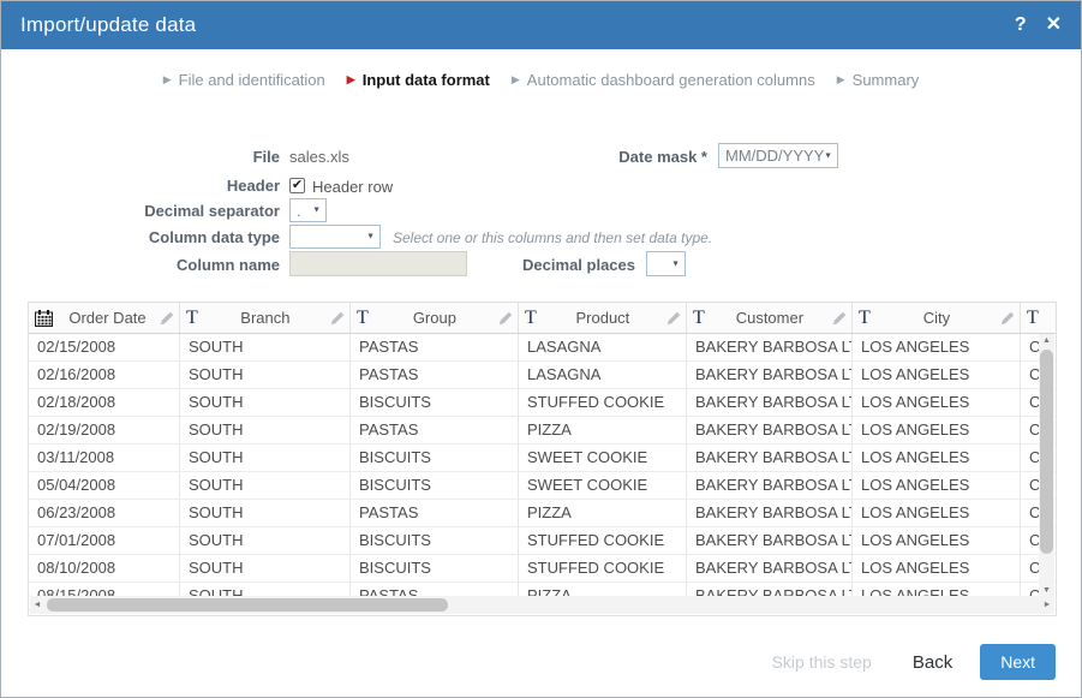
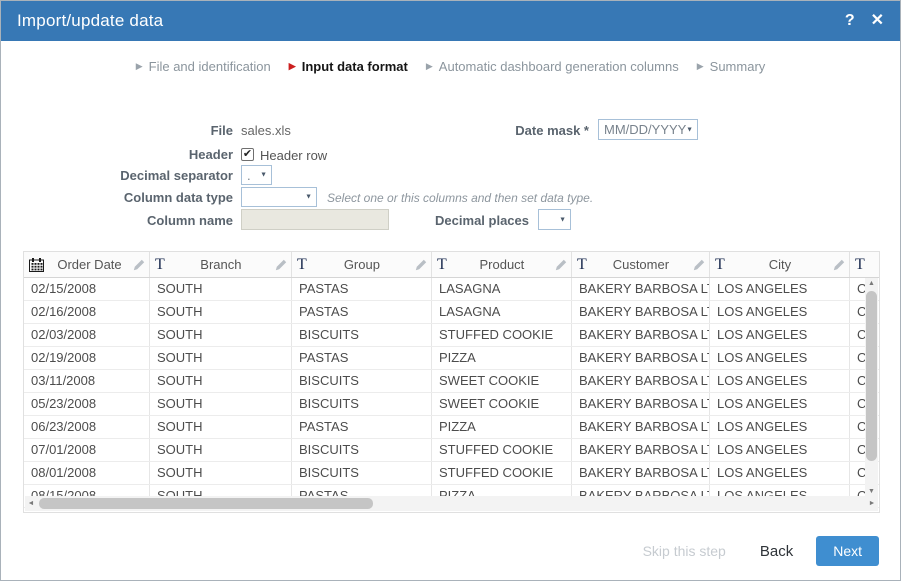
  Import/update data
  ?
  ✕
  ▶
  File and identification
  ▶
  Input data format
  ▶
  Automatic dashboard generation columns
  ▶
  Summary
  File
  sales.xls
  Date mask *
  MM/DD/YYYY
  Header
  ✔
  Header row
  Decimal separator
  .
  Column data type
  Select one or this columns and then set data type.
  Column name
  Decimal places
  Order Date
  T
  Branch
  T
  Group
  T
  Product
  T
  Customer
  T
  City
  T
  02/15/2008
  SOUTH
  PASTAS
  LASAGNA
  BAKERY BARBOSA L
  LOS ANGELES
  C
  02/16/2008
  SOUTH
  PASTAS
  LASAGNA
  BAKERY BARBOSA L
  LOS ANGELES
  C
- 02/18/2008
+ 02/03/2008
  SOUTH
  BISCUITS
  STUFFED COOKIE
  BAKERY BARBOSA L
  LOS ANGELES
  C
  02/19/2008
  SOUTH
  PASTAS
  PIZZA
  BAKERY BARBOSA L
  LOS ANGELES
  C
  03/11/2008
  SOUTH
  BISCUITS
  SWEET COOKIE
  BAKERY BARBOSA L
  LOS ANGELES
  C
- 05/04/2008
+ 05/23/2008
  SOUTH
  BISCUITS
  SWEET COOKIE
  BAKERY BARBOSA L
  LOS ANGELES
  C
  06/23/2008
  SOUTH
  PASTAS
  PIZZA
  BAKERY BARBOSA L
  LOS ANGELES
  C
  07/01/2008
  SOUTH
  BISCUITS
  STUFFED COOKIE
  BAKERY BARBOSA L
  LOS ANGELES
  C
- 08/10/2008
+ 08/01/2008
  SOUTH
  BISCUITS
  STUFFED COOKIE
  BAKERY BARBOSA L
  LOS ANGELES
  C
  Skip this step
  Back
  Next
